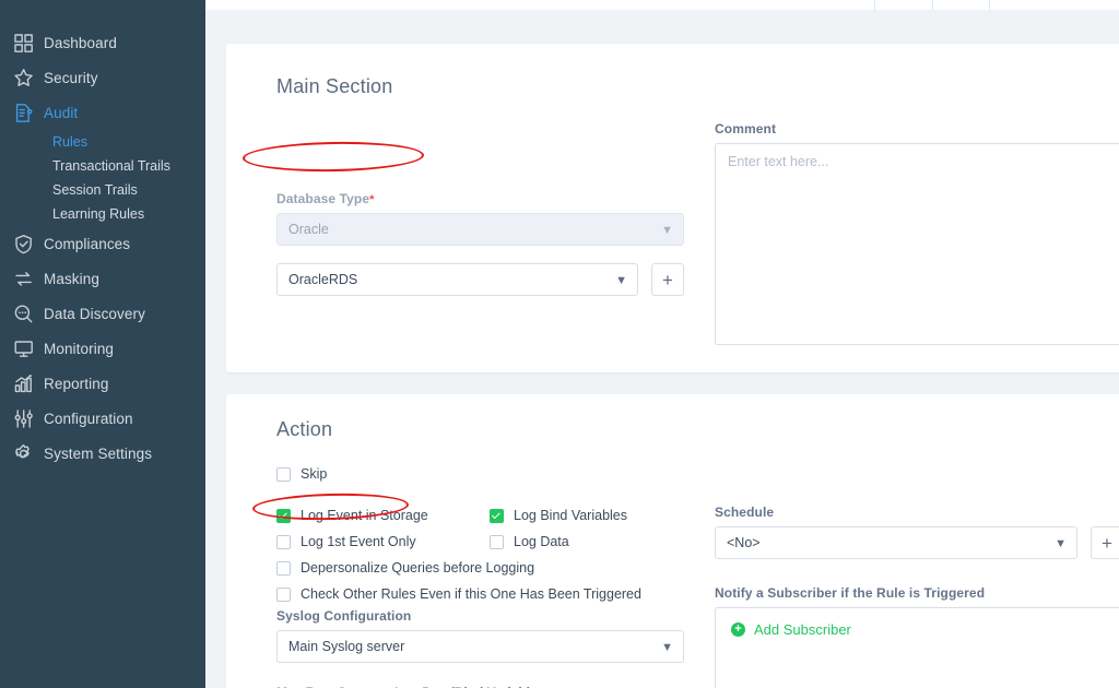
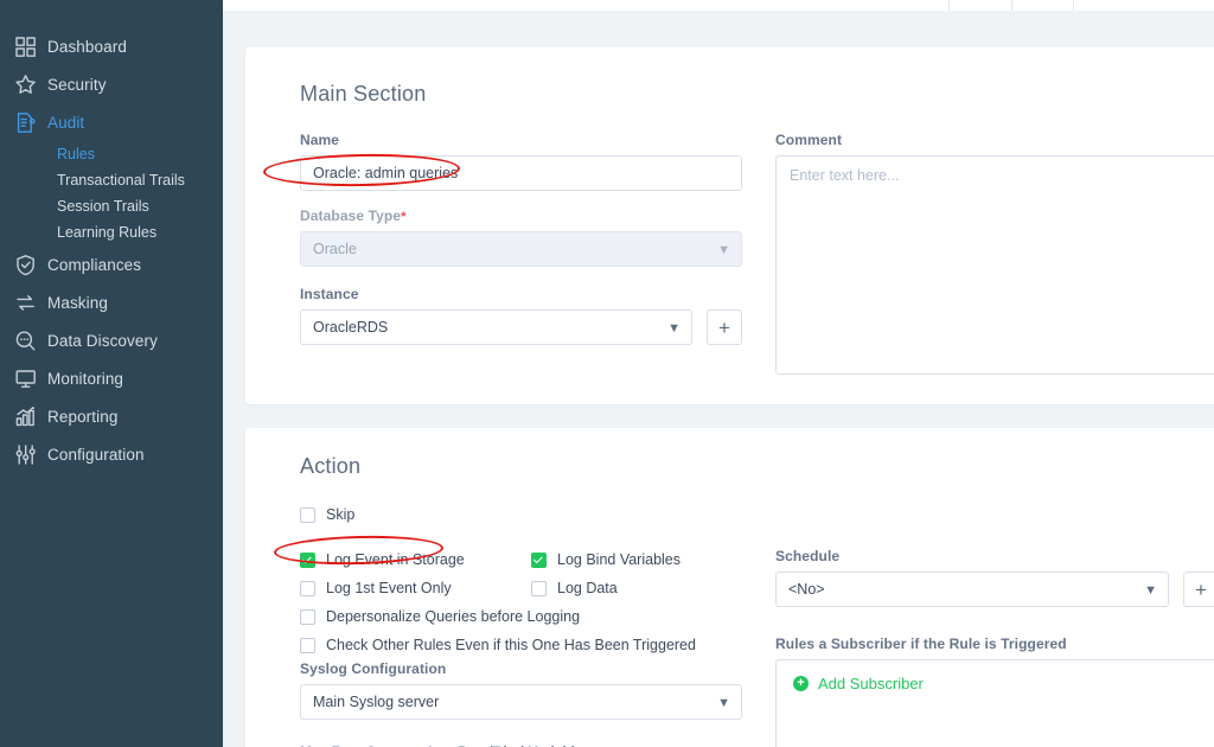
  Dashboard
  Security
  Audit
  Rules
  Transactional Trails
  Session Trails
  Learning Rules
  Compliances
  Masking
  Data Discovery
  Monitoring
  Reporting
  Configuration
- System Settings
  Main Section
+ Name
+ Oracle: admin queries
  Database Type*
  Oracle
  ▼
+ Instance
  OracleRDS
  ▼
  +
  Comment
  Enter text here...
  Action
  Skip
  Log Event in Storage
  Log 1st Event Only
  Depersonalize Queries before Logging
  Check Other Rules Even if this One Has Been Triggered
  Log Bind Variables
  Log Data
  Syslog Configuration
  Main Syslog server
  ▼
  Schedule
  <No>
  ▼
  +
- Notify a Subscriber if the Rule is Triggered
+ Rules a Subscriber if the Rule is Triggered
  +
  Add Subscriber
